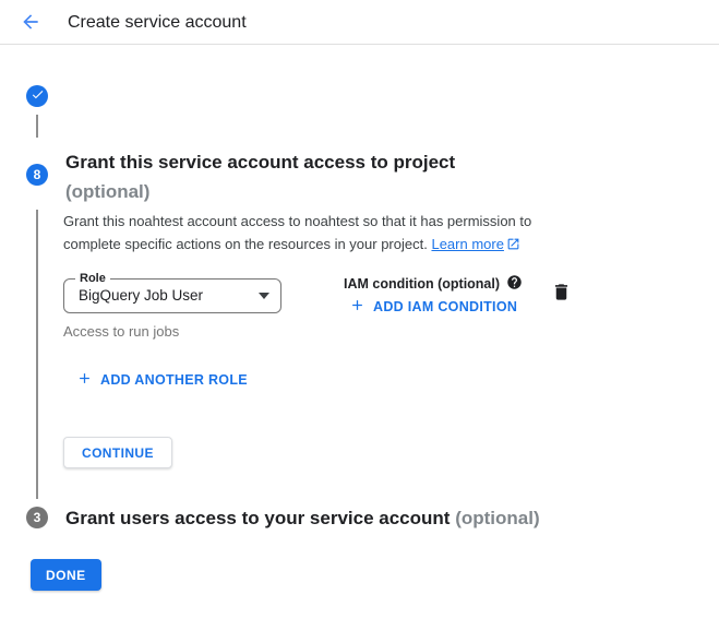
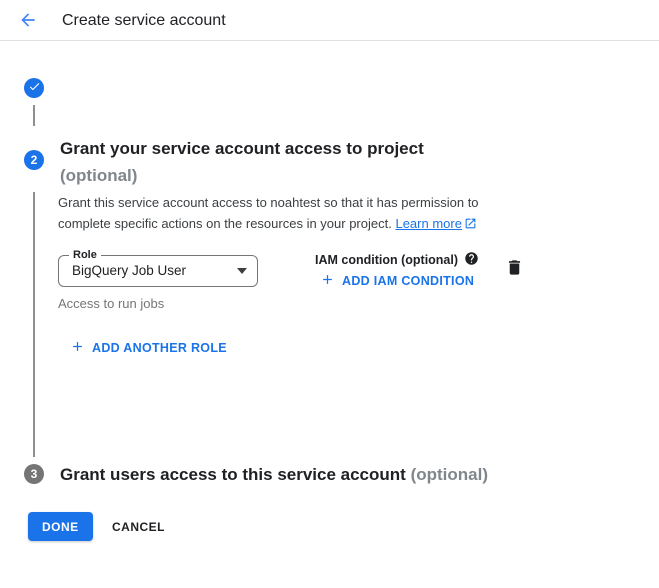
  Create service account
- 8
+ 2
- Grant this service account access to project
+ Grant your service account access to project
  (optional)
- Grant this noahtest account access to noahtest so that it has permission to complete specific actions on the resources in your project. Learn more
+ Grant this service account access to noahtest so that it has permission to complete specific actions on the resources in your project. Learn more
  Role
  BigQuery Job User
  Access to run jobs
  IAM condition (optional)
  ADD IAM CONDITION
  ADD ANOTHER ROLE
- CONTINUE
  3
- Grant users access to your service account (optional)
+ Grant users access to this service account (optional)
  DONE
+ CANCEL
